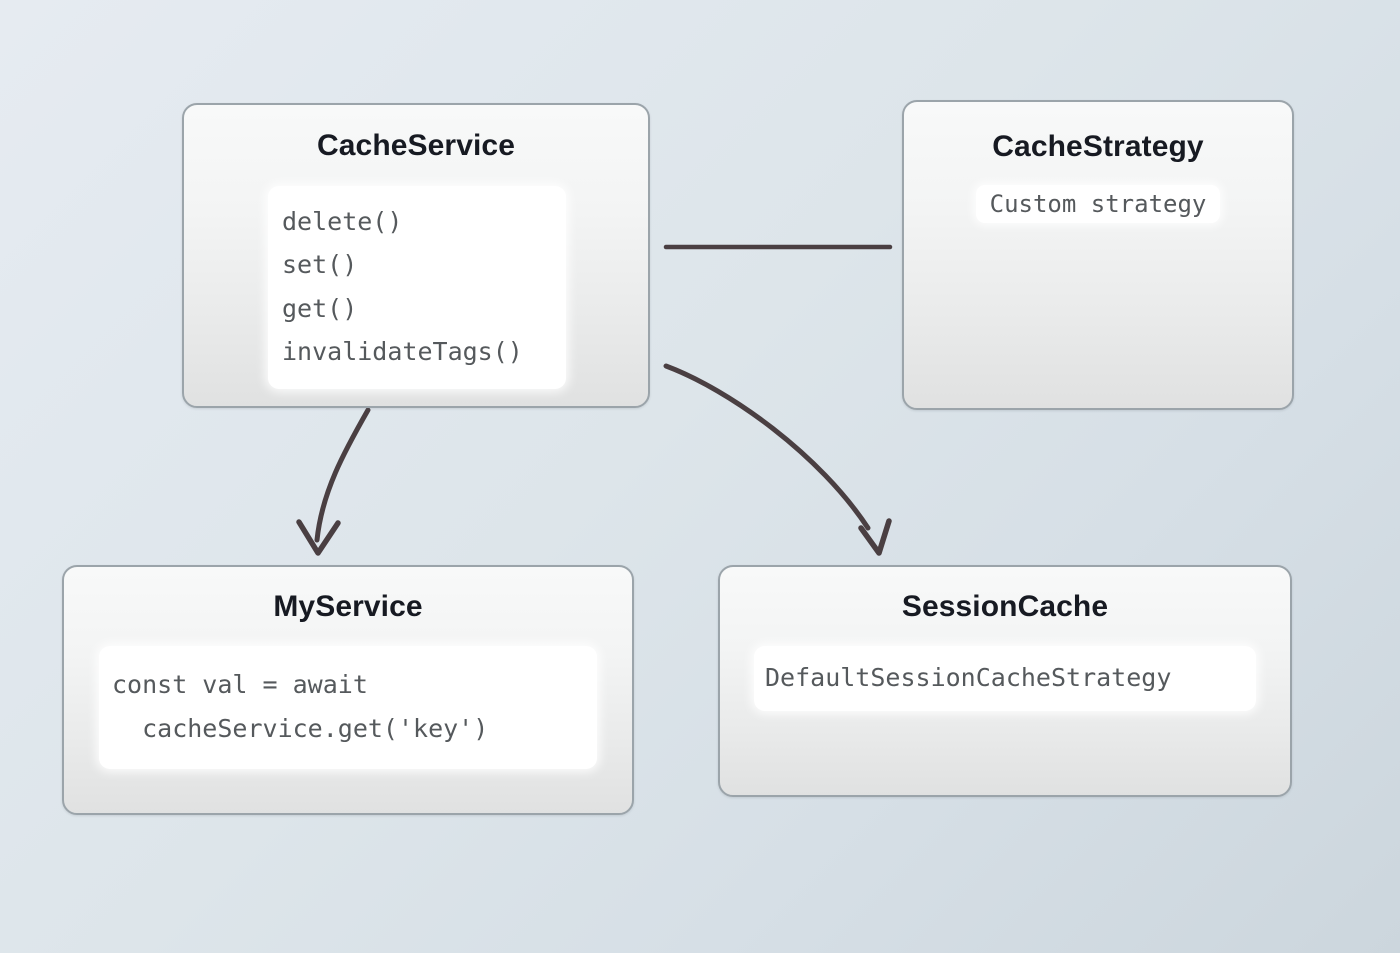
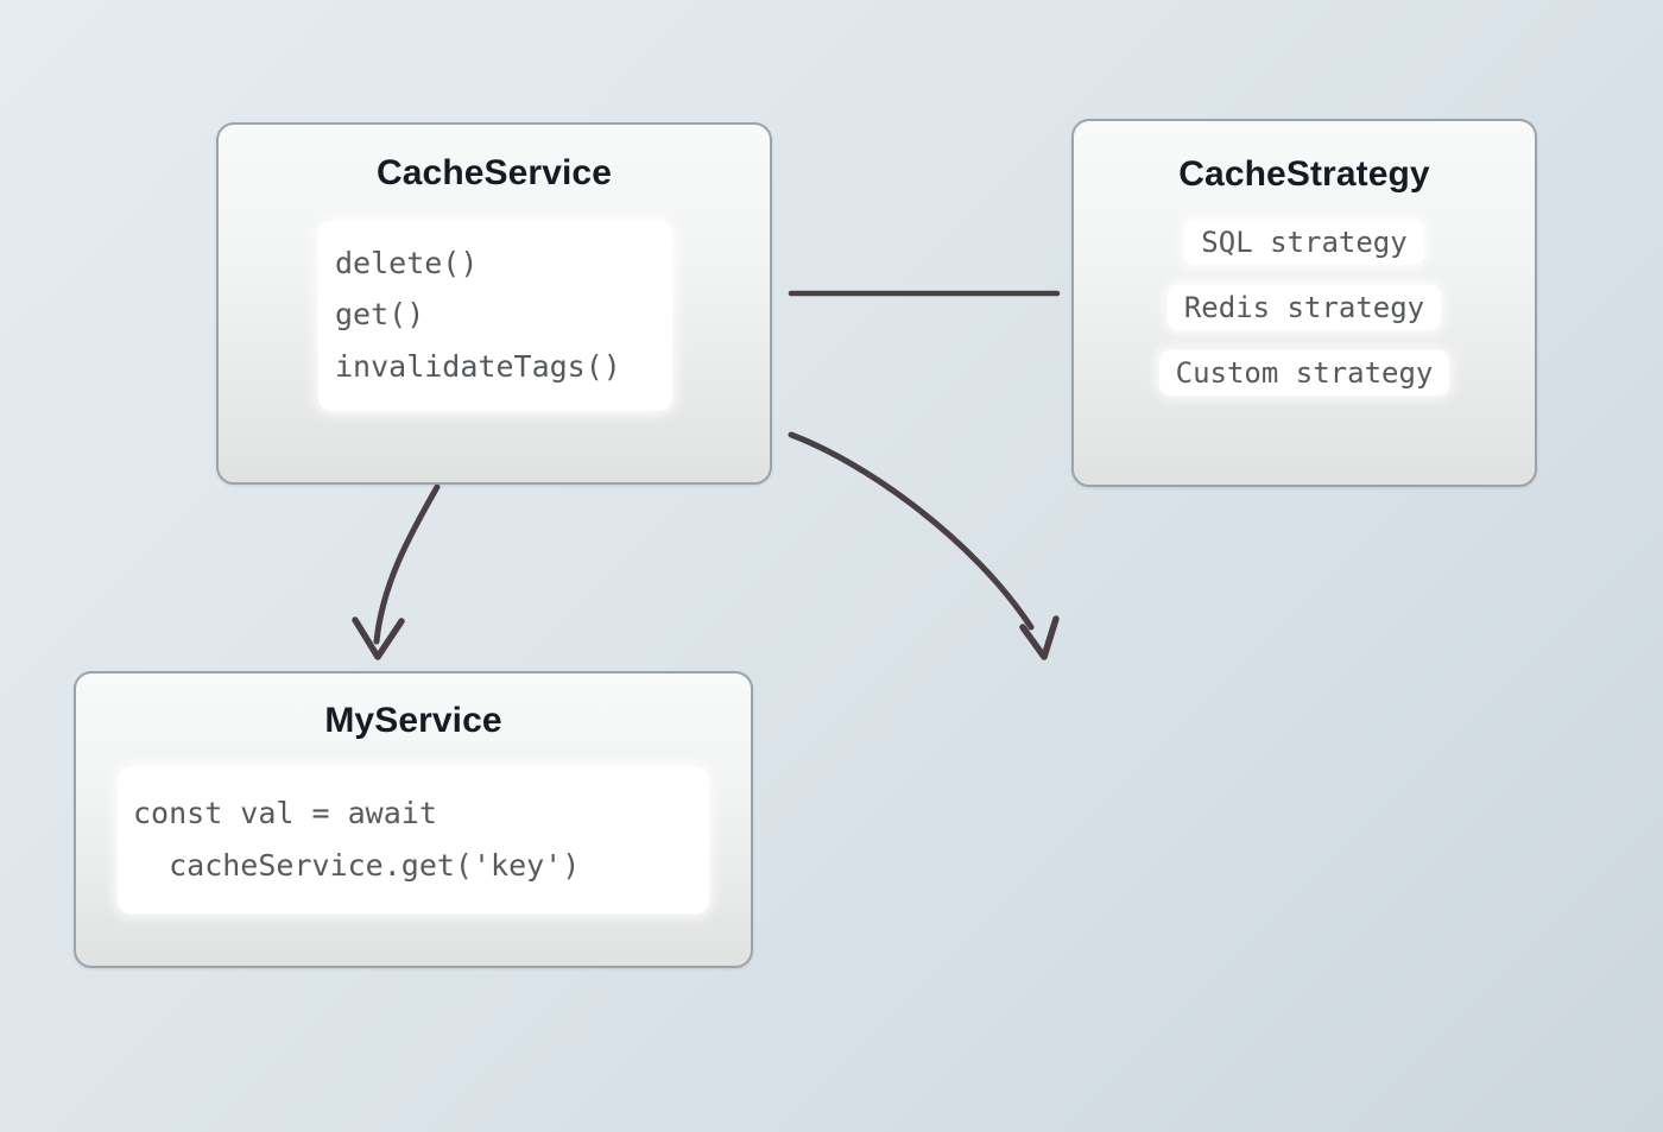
  CacheService
  delete()
- set()
  get()
  invalidateTags()
  CacheStrategy
+ SQL strategy
+ Redis strategy
  Custom strategy
  MyService
  const val = await
  cacheService.get('key')
- SessionCache
- DefaultSessionCacheStrategy
